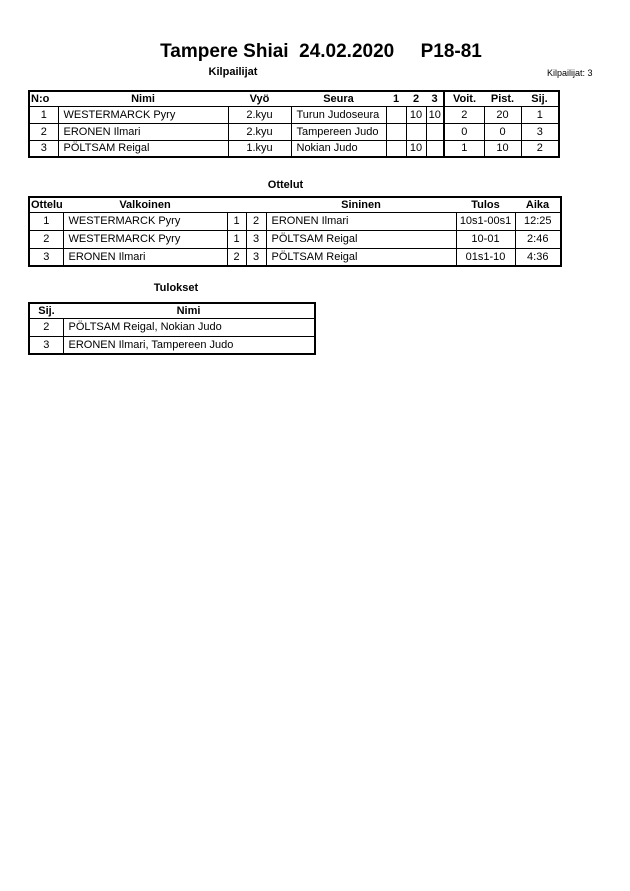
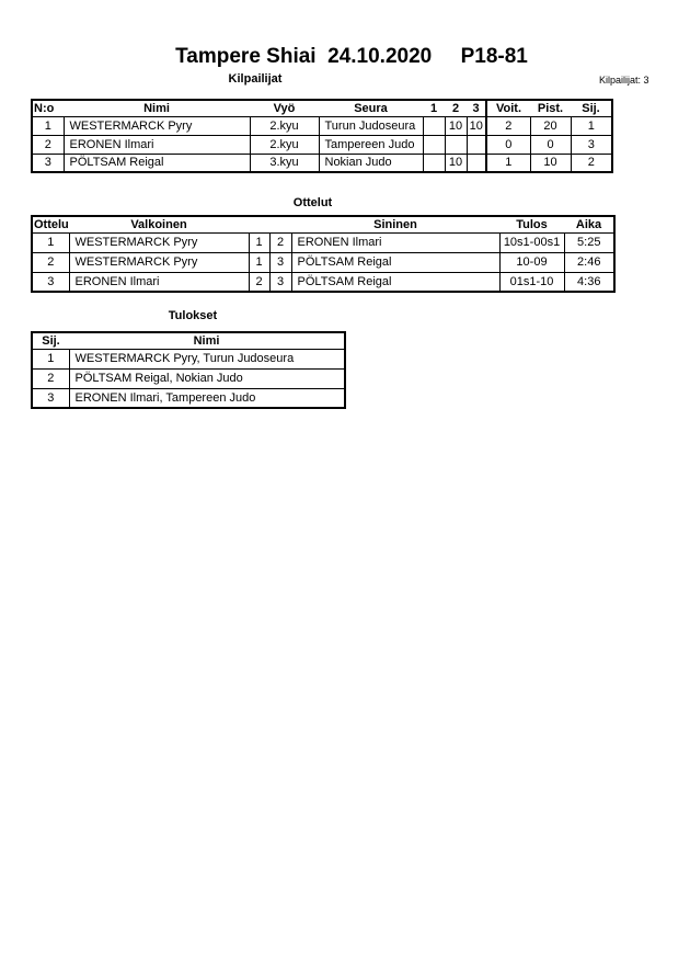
- Tampere Shiai 24.02.2020 P18-81
+ Tampere Shiai 24.10.2020 P18-81
  Kilpailijat: 3
  Kilpailijat
  N:o	Nimi	Vyö	Seura	1	2	3	Voit.	Pist.	Sij.
  1	WESTERMARCK Pyry	2.kyu	Turun Judoseura		10	10	2	20	1
  2	ERONEN Ilmari	2.kyu	Tampereen Judo				0	0	3
- 3	PÖLTSAM Reigal	1.kyu	Nokian Judo		10		1	10	2
+ 3	PÖLTSAM Reigal	3.kyu	Nokian Judo		10		1	10	2
  Ottelut
  Ottelu	Valkoinen		Sininen	Tulos	Aika
- 1	WESTERMARCK Pyry	1	2	ERONEN Ilmari	10s1-00s1	12:25
+ 1	WESTERMARCK Pyry	1	2	ERONEN Ilmari	10s1-00s1	5:25
- 2	WESTERMARCK Pyry	1	3	PÖLTSAM Reigal	10-01	2:46
+ 2	WESTERMARCK Pyry	1	3	PÖLTSAM Reigal	10-09	2:46
  3	ERONEN Ilmari	2	3	PÖLTSAM Reigal	01s1-10	4:36
  Tulokset
  Sij.	Nimi
+ 1	WESTERMARCK Pyry, Turun Judoseura
  2	PÖLTSAM Reigal, Nokian Judo
  3	ERONEN Ilmari, Tampereen Judo
